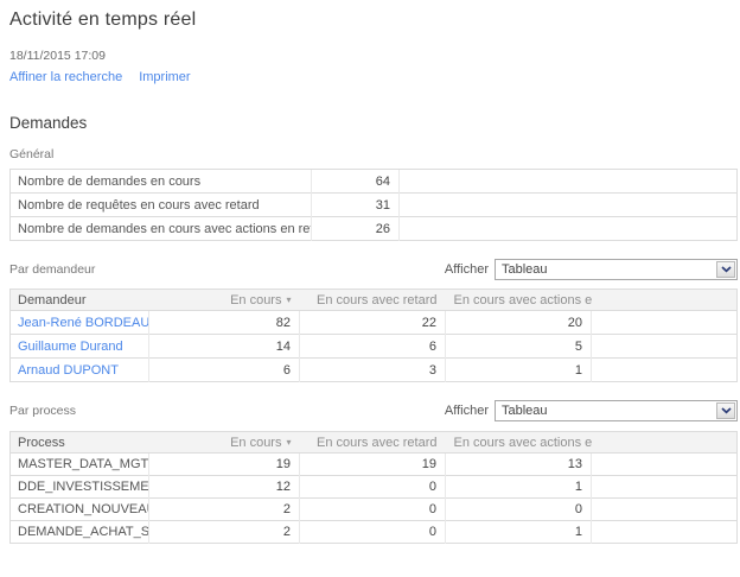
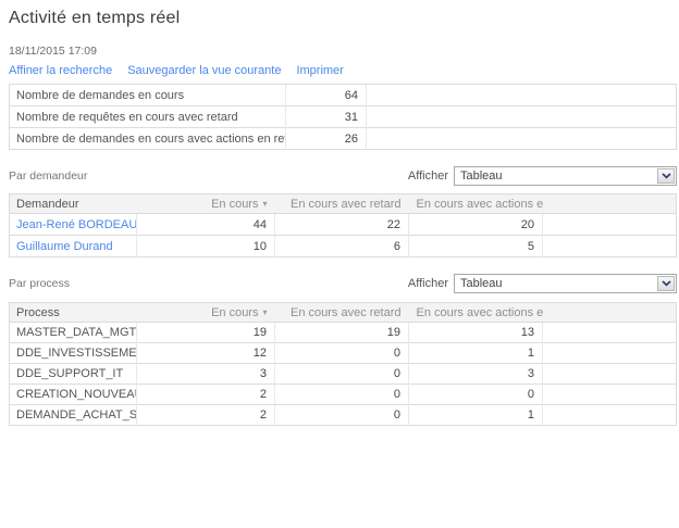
  Activité en temps réel
  18/11/2015 17:09
  Affiner la recherche
+ Sauvegarder la vue courante
  Imprimer
- Demandes
- Général
  Nombre de demandes en cours	64
  Nombre de requêtes en cours avec retard	31
  Nombre de demandes en cours avec actions en re	26
  Par demandeur
  Afficher
  Tableau
  Demandeur	En cours ▾	En cours avec retard	En cours avec actions e
- Jean-René BORDEAU	82	22	20
+ Jean-René BORDEAU	44	22	20
- Guillaume Durand	14	6	5
+ Guillaume Durand	10	6	5
- Arnaud DUPONT	6	3	1
  Par process
  Afficher
  Tableau
  Process	En cours ▾	En cours avec retard	En cours avec actions e
  MASTER_DATA_MGT	19	19	13
  DDE_INVESTISSEME	12	0	1
+ DDE_SUPPORT_IT	3	0	3
  DEMANDE_ACHAT_S	2	0	1
